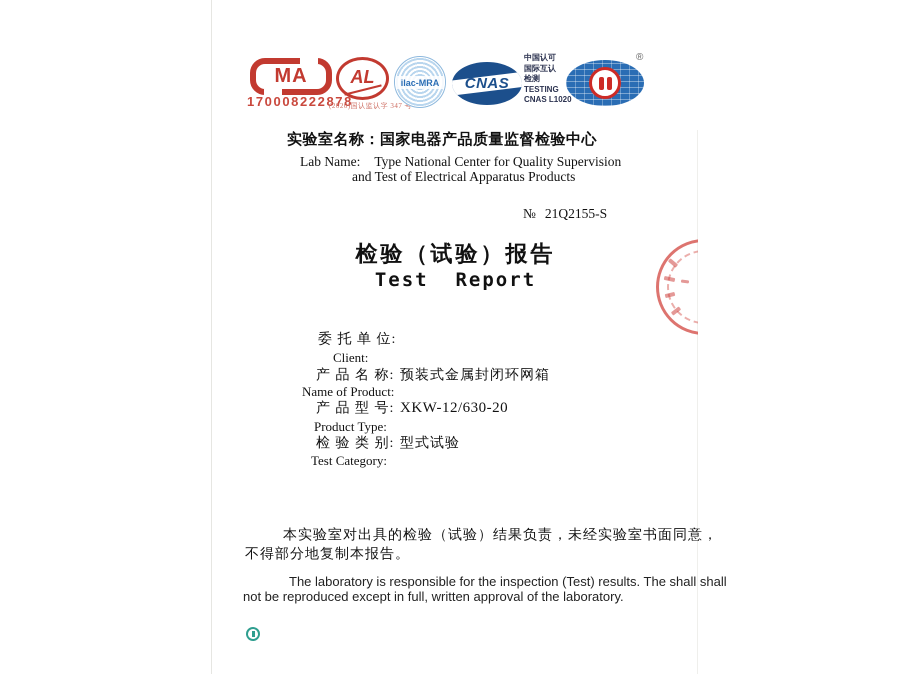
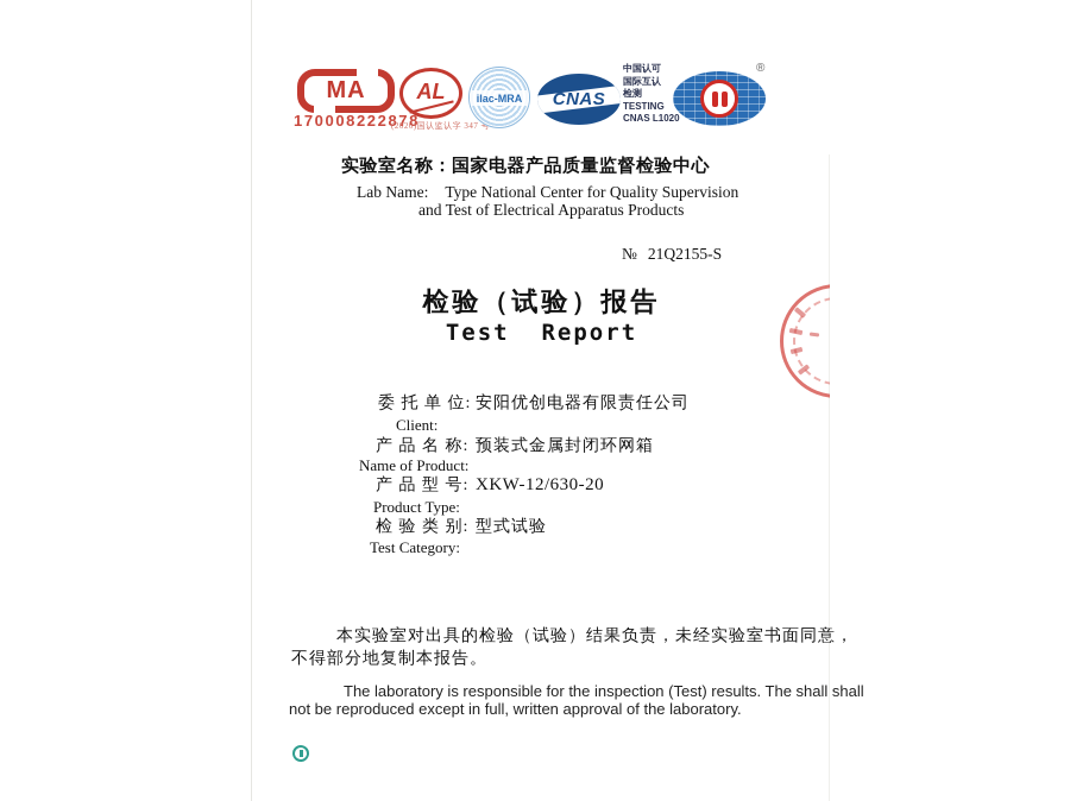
  MA
  170008222878
  AL
  (2020)国认监认字 347 号
  ilac-MRA
  CNAS
  中国认可
  国际互认
  检测
  TESTING
  CNAS L1020
  ®
  实验室名称：国家电器产品质量监督检验中心
  Lab Name: Type National Center for Quality Supervision
  and Test of Electrical Apparatus Products
  № 21Q2155-S
  检验（试验）报告
  Test Report
  委 托 单 位:
+ 安阳优创电器有限责任公司
  Client:
  产 品 名 称:
  预装式金属封闭环网箱
  Name of Product:
  产 品 型 号:
  XKW-12/630-20
  Product Type:
  检 验 类 别:
  型式试验
  Test Category:
  本实验室对出具的检验（试验）结果负责，未经实验室书面同意，
  不得部分地复制本报告。
  The laboratory is responsible for the inspection (Test) results. The shall shall
  not be reproduced except in full, written approval of the laboratory.
